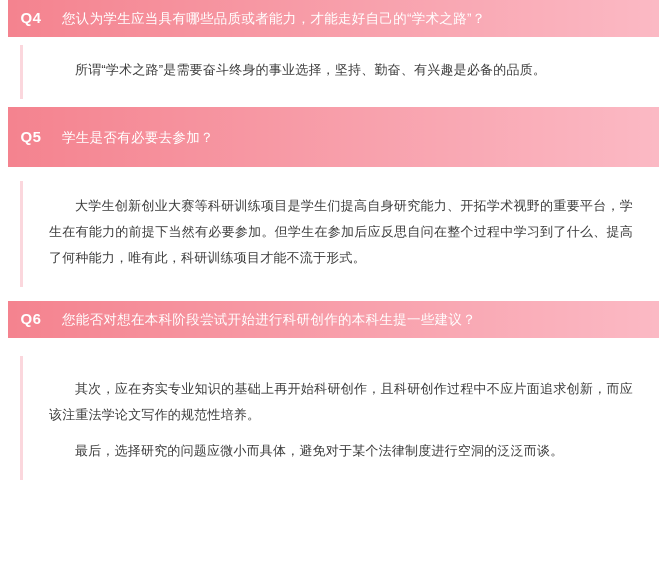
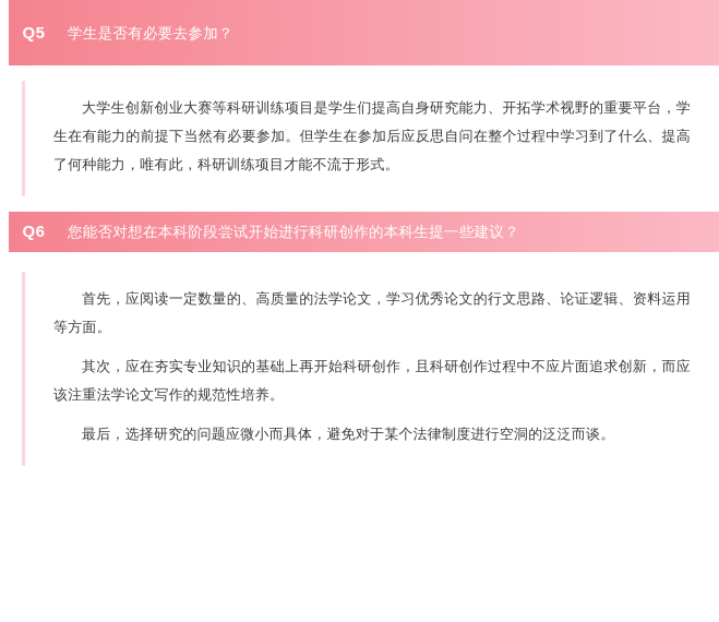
- Q4
- 您认为学生应当具有哪些品质或者能力，才能走好自己的“学术之路”？
- 所谓“学术之路”是需要奋斗终身的事业选择，坚持、勤奋、有兴趣是必备的品质。
  Q5
  学生是否有必要去参加？
  大学生创新创业大赛等科研训练项目是学生们提高自身研究能力、开拓学术视野的重要平台，学生在有能力的前提下当然有必要参加。但学生在参加后应反思自问在整个过程中学习到了什么、提高了何种能力，唯有此，科研训练项目才能不流于形式。
  Q6
  您能否对想在本科阶段尝试开始进行科研创作的本科生提一些建议？
+ 首先，应阅读一定数量的、高质量的法学论文，学习优秀论文的行文思路、论证逻辑、资料运用等方面。
  其次，应在夯实专业知识的基础上再开始科研创作，且科研创作过程中不应片面追求创新，而应该注重法学论文写作的规范性培养。
  最后，选择研究的问题应微小而具体，避免对于某个法律制度进行空洞的泛泛而谈。
